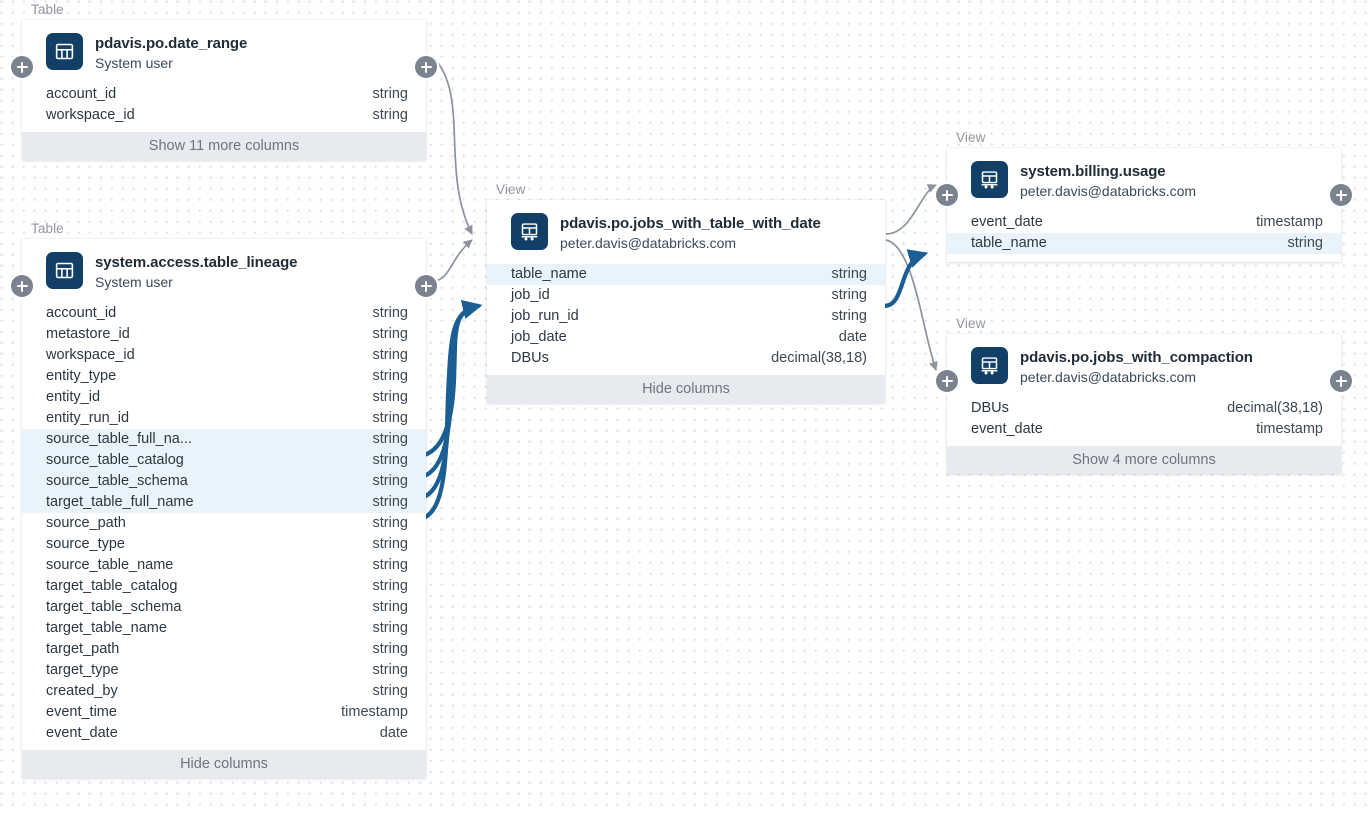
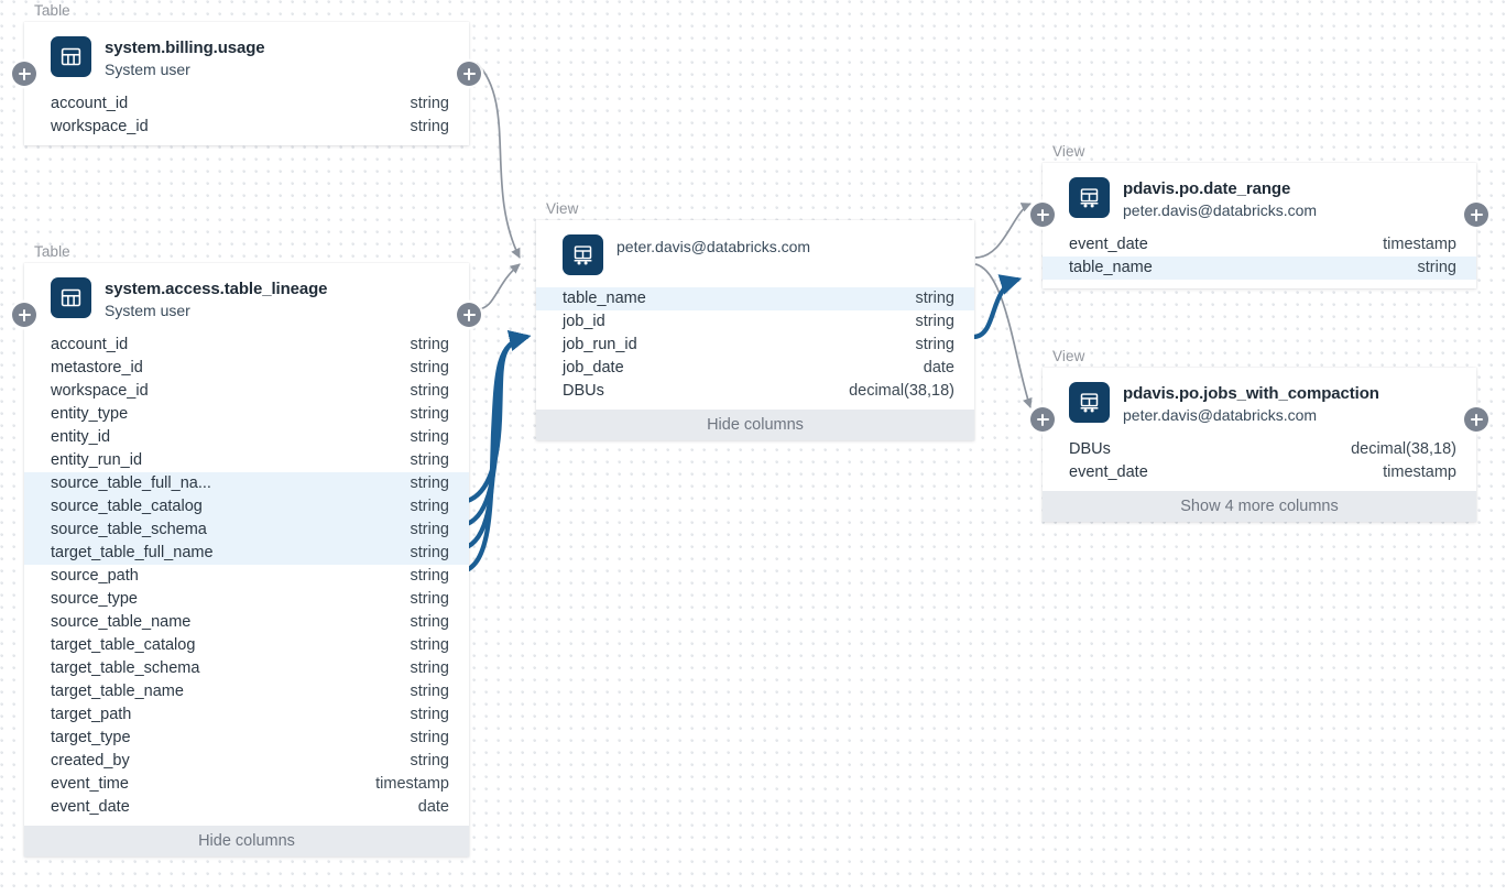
  Table
- pdavis.po.date_range
+ system.billing.usage
  System user
  account_id
  string
  workspace_id
  string
- Show 11 more columns
  Table
  system.access.table_lineage
  System user
  account_id
  string
  metastore_id
  string
  workspace_id
  string
  entity_type
  string
  entity_id
  string
  entity_run_id
  string
  source_table_full_na...
  string
  source_table_catalog
  string
  source_table_schema
  string
  target_table_full_name
  string
  source_path
  string
  source_type
  string
  source_table_name
  string
  target_table_catalog
  string
  target_table_schema
  string
  target_table_name
  string
  target_path
  string
  target_type
  string
  created_by
  string
  event_time
  timestamp
  event_date
  date
  Hide columns
  View
- pdavis.po.jobs_with_table_with_date
  peter.davis@databricks.com
  table_name
  string
  job_id
  string
  job_run_id
  string
  job_date
  date
  DBUs
  decimal(38,18)
  Hide columns
  View
- system.billing.usage
+ pdavis.po.date_range
  peter.davis@databricks.com
  event_date
  timestamp
  table_name
  string
  View
  pdavis.po.jobs_with_compaction
  peter.davis@databricks.com
  DBUs
  decimal(38,18)
  event_date
  timestamp
  Show 4 more columns
